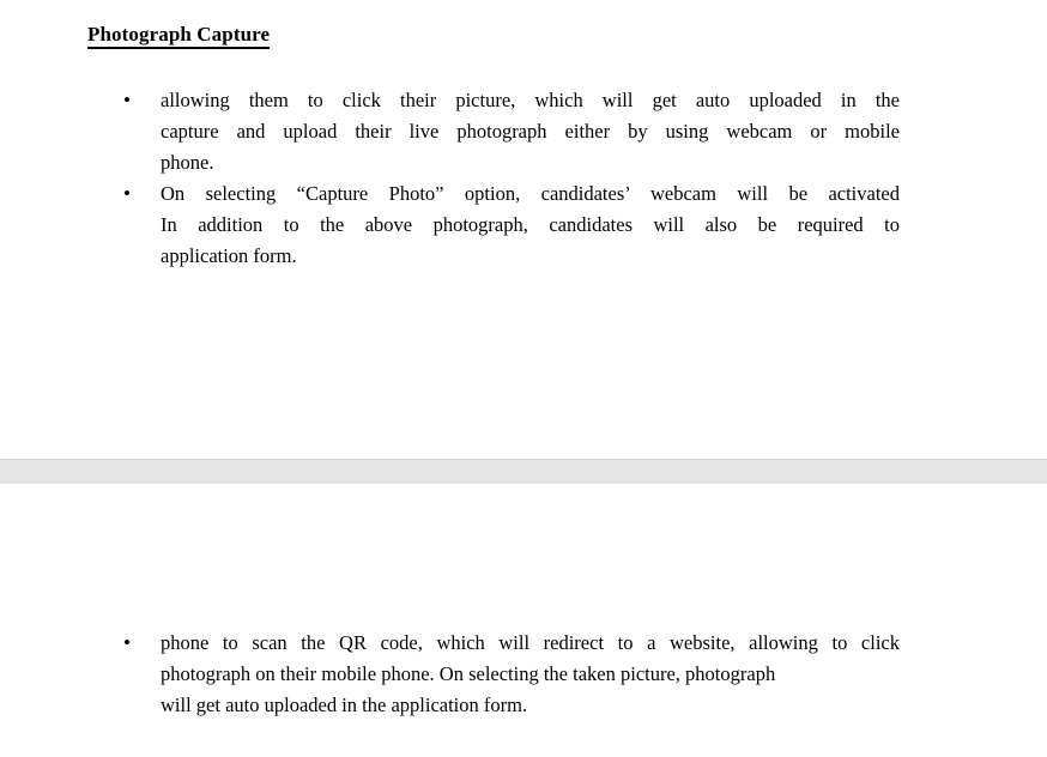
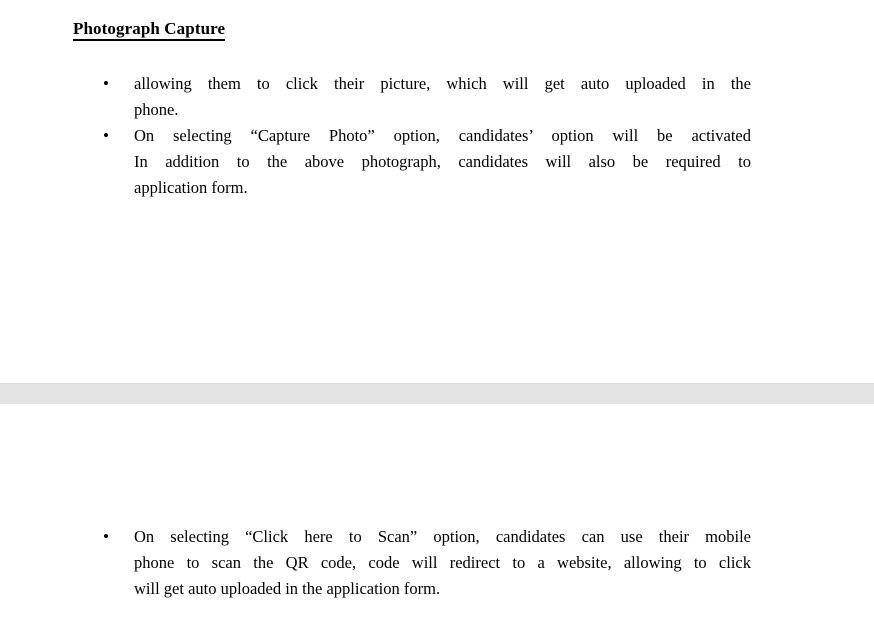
  Photograph Capture
  •
  allowing them to click their picture, which will get auto uploaded in the
- capture and upload their live photograph either by using webcam or mobile
  phone.
  •
- On selecting “Capture Photo” option, candidates’ webcam will be activated
+ On selecting “Capture Photo” option, candidates’ option will be activated
  In addition to the above photograph, candidates will also be required to
  application form.
  •
+ On selecting “Click here to Scan” option, candidates can use their mobile
- phone to scan the QR code, which will redirect to a website, allowing to click
+ phone to scan the QR code, code will redirect to a website, allowing to click
- photograph on their mobile phone. On selecting the taken picture, photograph
  will get auto uploaded in the application form.
